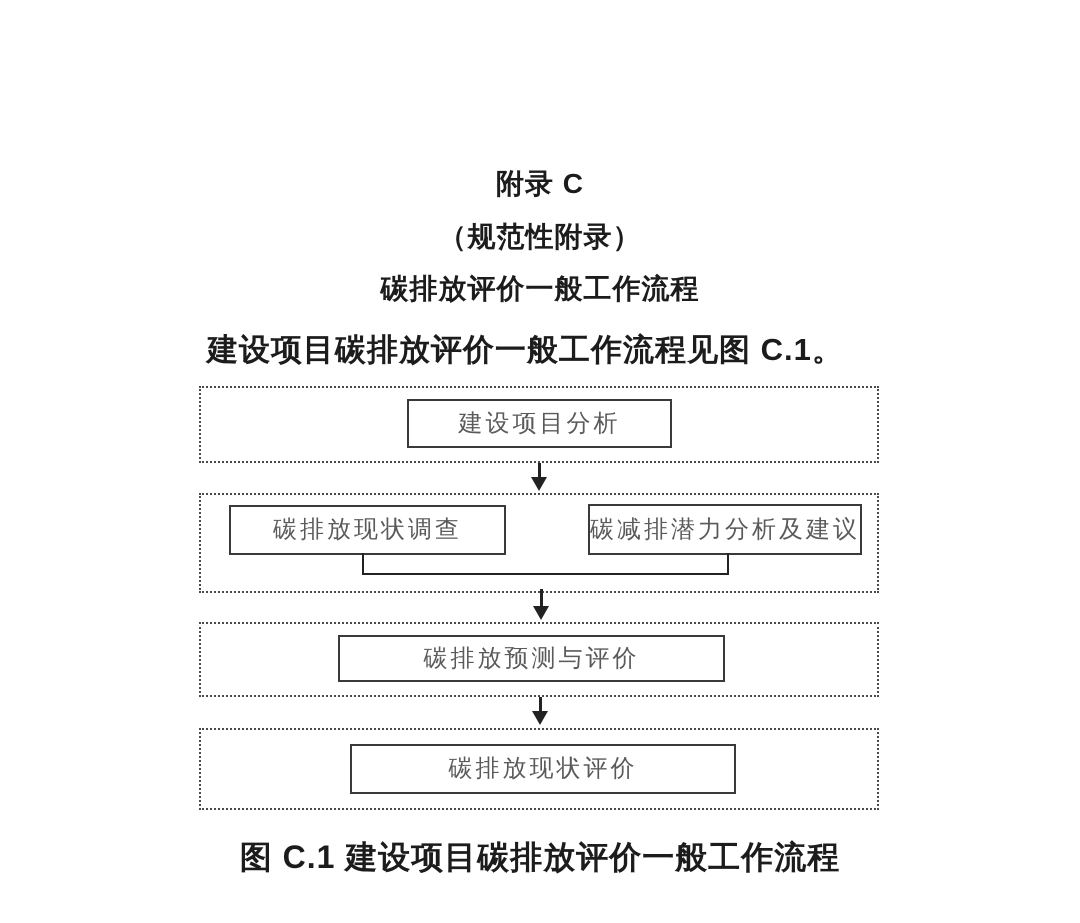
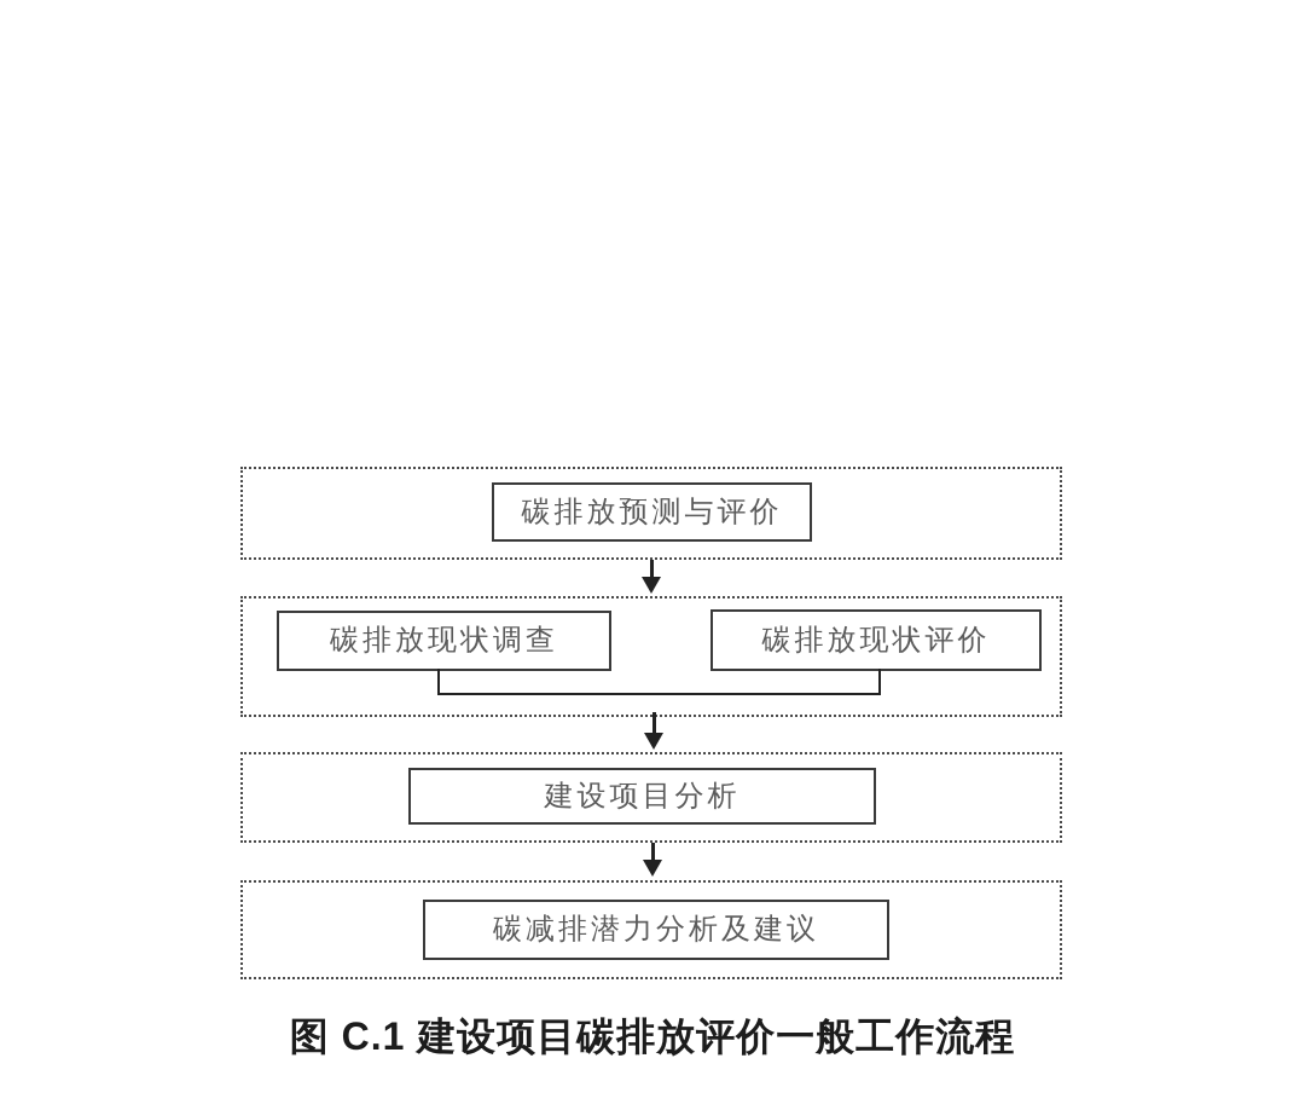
- 附录 C
- （规范性附录）
- 碳排放评价一般工作流程
- 建设项目碳排放评价一般工作流程见图 C.1。
- 建设项目分析
+ 碳排放预测与评价
  碳排放现状调查
- 碳减排潜力分析及建议
+ 碳排放现状评价
- 碳排放预测与评价
+ 建设项目分析
- 碳排放现状评价
+ 碳减排潜力分析及建议
  图 C.1 建设项目碳排放评价一般工作流程
